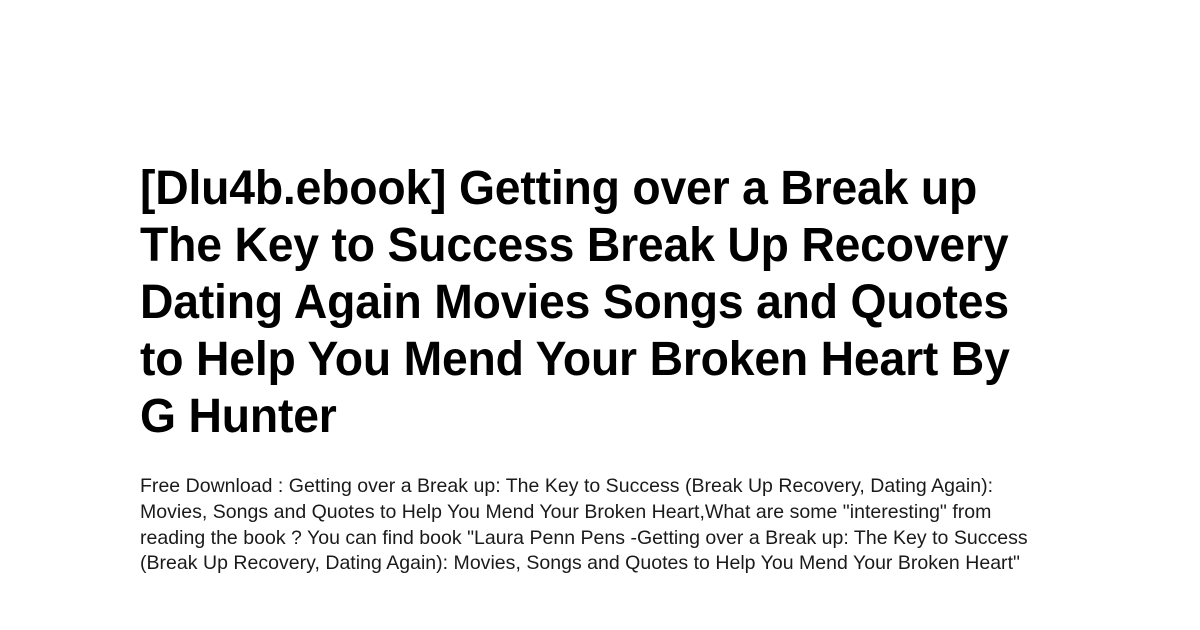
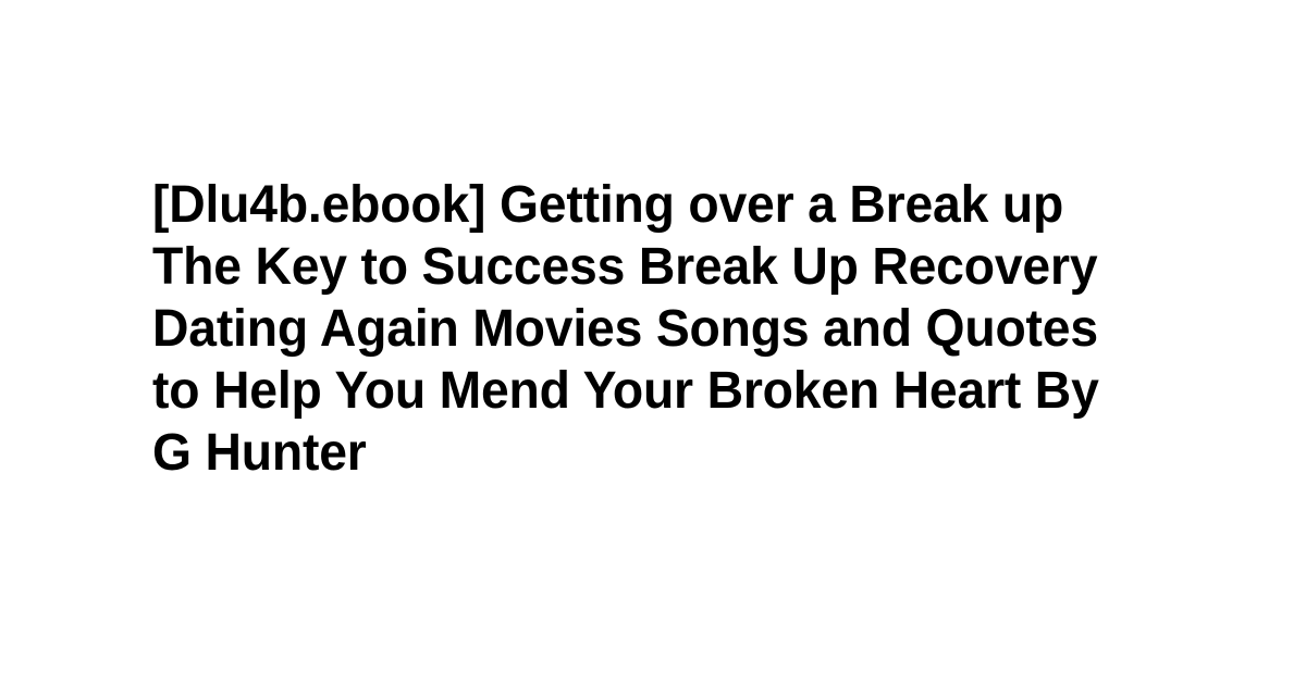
  [Dlu4b.ebook] Getting over a Break up The Key to Success Break Up Recovery Dating Again Movies Songs and Quotes to Help You Mend Your Broken Heart By G Hunter
- Free Download : Getting over a Break up: The Key to Success (Break Up Recovery, Dating Again): Movies, Songs and Quotes to Help You Mend Your Broken Heart,What are some "interesting" from reading the book ? You can find book "Laura Penn Pens -Getting over a Break up: The Key to Success (Break Up Recovery, Dating Again): Movies, Songs and Quotes to Help You Mend Your Broken Heart"
